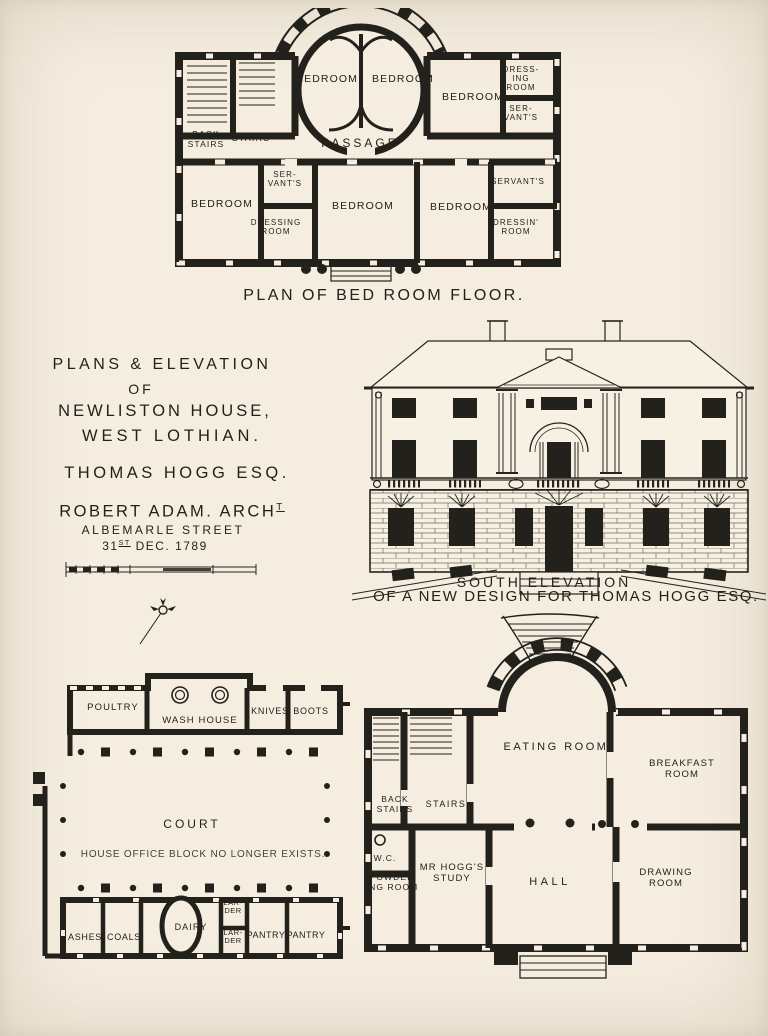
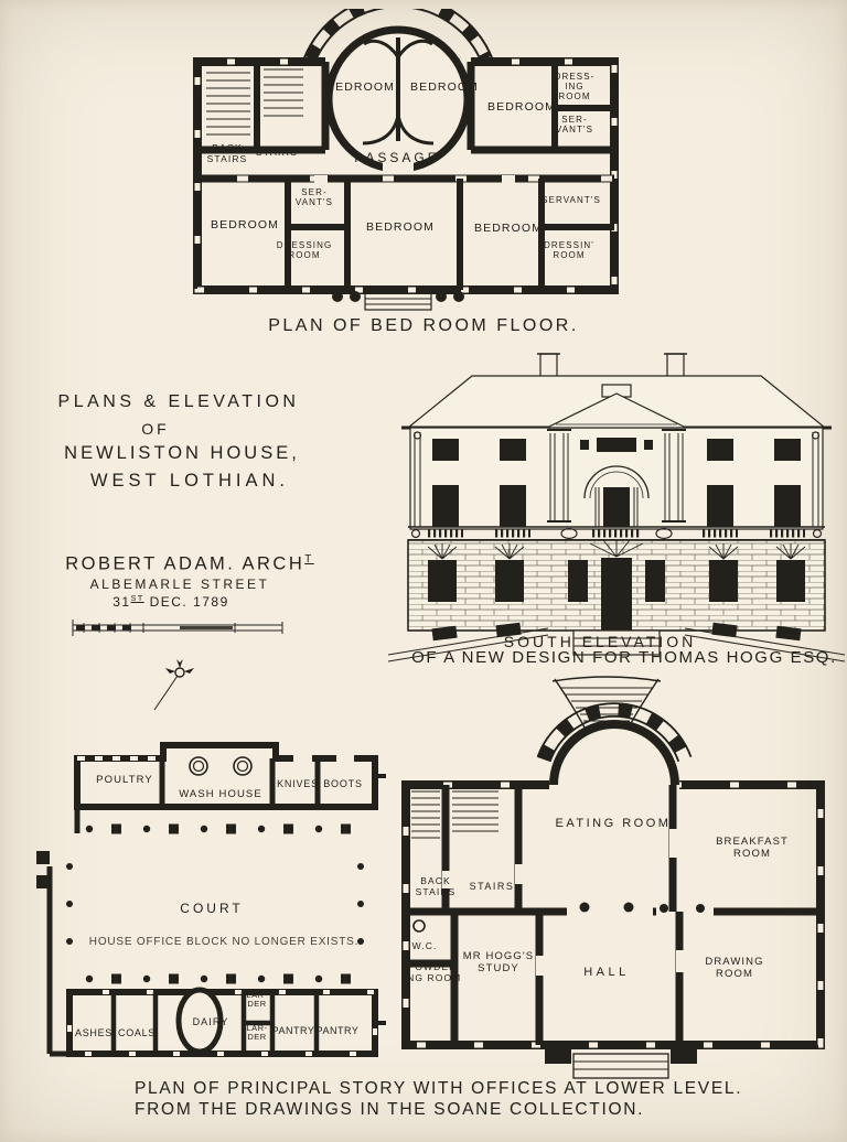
  BACK STAIRS
  STAIRS
  BEDROOM
  BEDROOM
  BEDROOM
  DRESS- ING ROOM
  SER- VANT'S
  PASSAGE
  BEDROOM
  SER- VANT'S
  DRESSING ROOM
  BEDROOM
  BEDROOM
  SERVANT'S
  DRESSIN' ROOM
  PLAN OF BED ROOM FLOOR.
  PLANS & ELEVATION
  OF
  NEWLISTON HOUSE,
  WEST LOTHIAN.
- THOMAS HOGG ESQ.
  ROBERT ADAM. ARCHT
  ALBEMARLE STREET
  31ST DEC. 1789
  SOUTH ELEVATION
  OF A NEW DESIGN FOR THOMAS HOGG ESQ.
  POULTRY
  WASH HOUSE
  KNIVES
  BOOTS
  COURT
  HOUSE OFFICE BLOCK NO LONGER EXISTS.
  ASHES
  COALS
  DAIRY
  LAR- DER
  LAR- DER
  PANTRY
  PANTRY
  EATING ROOM
  BREAKFAST ROOM
  BACK STAIRS
  STAIRS
  W.C.
  POWDER ING ROOM
  MR HOGG'S STUDY
  HALL
  DRAWING ROOM
+ PLAN OF PRINCIPAL STORY WITH OFFICES AT LOWER LEVEL.
+ FROM THE DRAWINGS IN THE SOANE COLLECTION.
